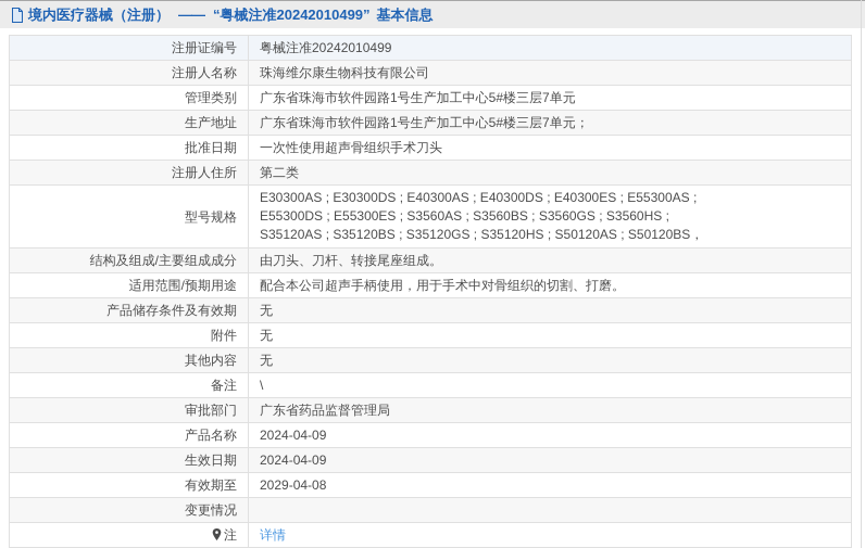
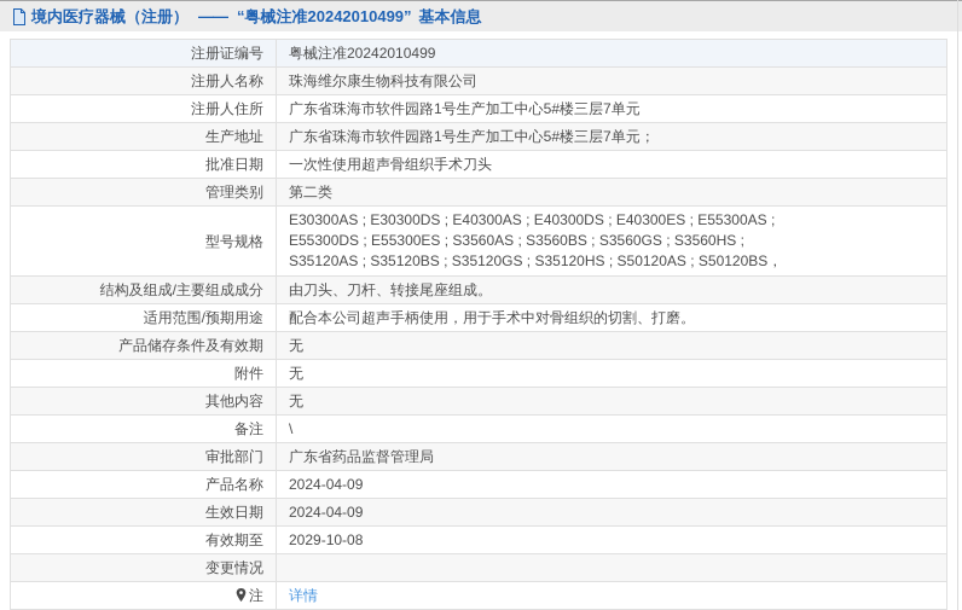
  境内医疗器械（注册）
  ——
  “粤械注准20242010499”
  基本信息
  注册证编号	粤械注准20242010499
  注册人名称	珠海维尔康生物科技有限公司
- 管理类别	广东省珠海市软件园路1号生产加工中心5#楼三层7单元
+ 注册人住所	广东省珠海市软件园路1号生产加工中心5#楼三层7单元
  生产地址	广东省珠海市软件园路1号生产加工中心5#楼三层7单元；
  批准日期	一次性使用超声骨组织手术刀头
- 注册人住所	第二类
+ 管理类别	第二类
  型号规格	E30300AS ; E30300DS ; E40300AS ; E40300DS ; E40300ES ; E55300AS ; E55300DS ; E55300ES ; S3560AS ; S3560BS ; S3560GS ; S3560HS ; S35120AS ; S35120BS ; S35120GS ; S35120HS ; S50120AS ; S50120BS，
  结构及组成/主要组成成分	由刀头、刀杆、转接尾座组成。
  适用范围/预期用途	配合本公司超声手柄使用，用于手术中对骨组织的切割、打磨。
  产品储存条件及有效期	无
  附件	无
  其他内容	无
  备注	\
  审批部门	广东省药品监督管理局
  产品名称	2024-04-09
  生效日期	2024-04-09
- 有效期至	2029-04-08
+ 有效期至	2029-10-08
  变更情况
  注	详情
